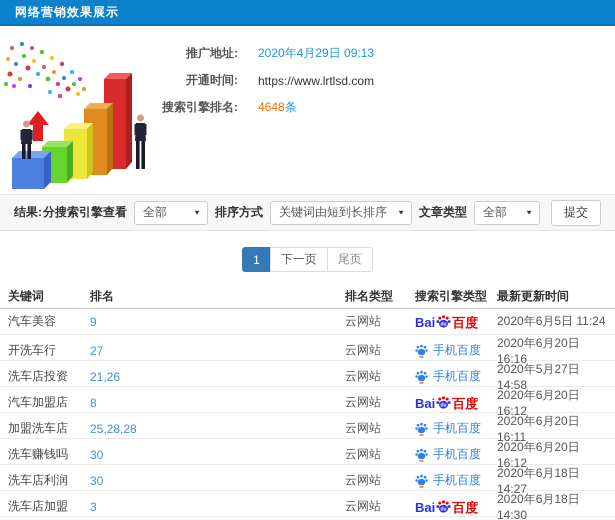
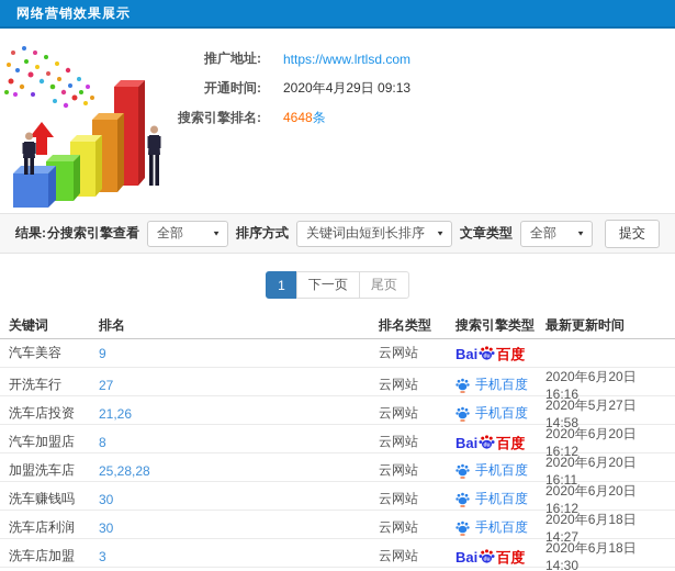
  网络营销效果展示
  推广地址:
- 2020年4月29日 09:13
+ https://www.lrtlsd.com
  开通时间:
- https://www.lrtlsd.com
+ 2020年4月29日 09:13
  搜索引擎排名:
  4648条
  结果:
  分搜索引擎查看
  全部
  排序方式
  关键词由短到长排序
  文章类型
  全部
  提交
  1
  下一页
  尾页
  关键词
  排名
  排名类型
  搜索引擎类型
  最新更新时间
  汽车美容
  9
  云网站
  Bai
  百度
- 2020年6月5日 11:24
  开洗车行
  27
  云网站
  手机百度
  2020年6月20日 16:16
  洗车店投资
  21,26
  云网站
  手机百度
  2020年5月27日 14:58
  汽车加盟店
  8
  云网站
  Bai
  百度
  2020年6月20日 16:12
  加盟洗车店
  25,28,28
  云网站
  手机百度
  2020年6月20日 16:11
  洗车赚钱吗
  30
  云网站
  手机百度
  2020年6月20日 16:12
  洗车店利润
  30
  云网站
  手机百度
  2020年6月18日 14:27
  洗车店加盟
  3
  云网站
  Bai
  百度
  2020年6月18日 14:30
